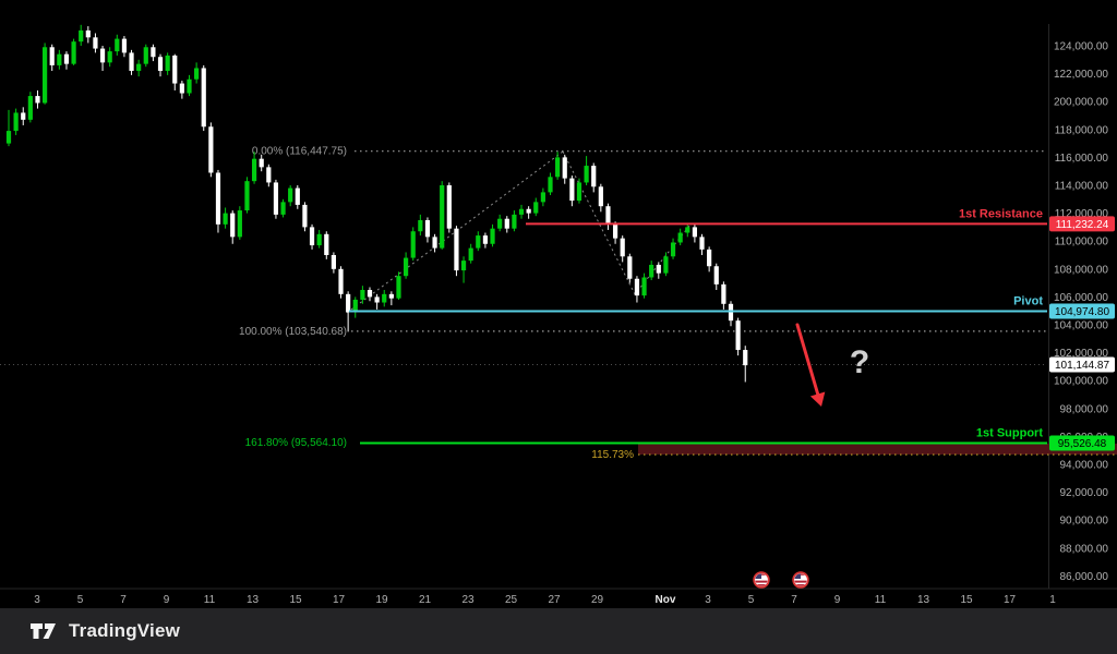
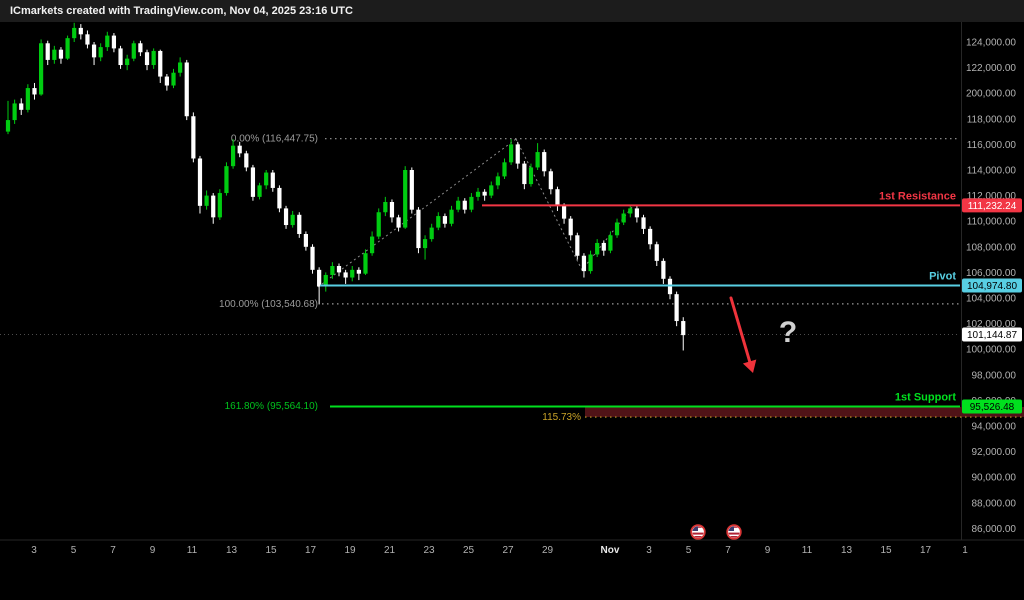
+ ICmarkets created with TradingView.com, Nov 04, 2025 23:16 UTC
  124,000.00
  122,000.00
  200,000.00
  118,000.00
  116,000.00
  114,000.00
  112,000.00
  110,000.00
  108,000.00
  106,000.00
  104,000.00
  102,000.00
  100,000.00
  98,000.00
  94,000.00
  92,000.00
  90,000.00
  88,000.00
  86,000.00
  3
  5
  7
  9
  11
  13
  15
  17
  19
  21
  23
  25
  27
  29
  Nov
  3
  5
  7
  9
  11
  13
  15
  17
  1
  0.00% (116,447.75)
  100.00% (103,540.68)
  161.80% (95,564.10)
  115.73%
  1st Resistance
  111,232.24
  Pivot
  104,974.80
  1st Support
  95,526.48
  101,144.87
  ?
- TradingView
